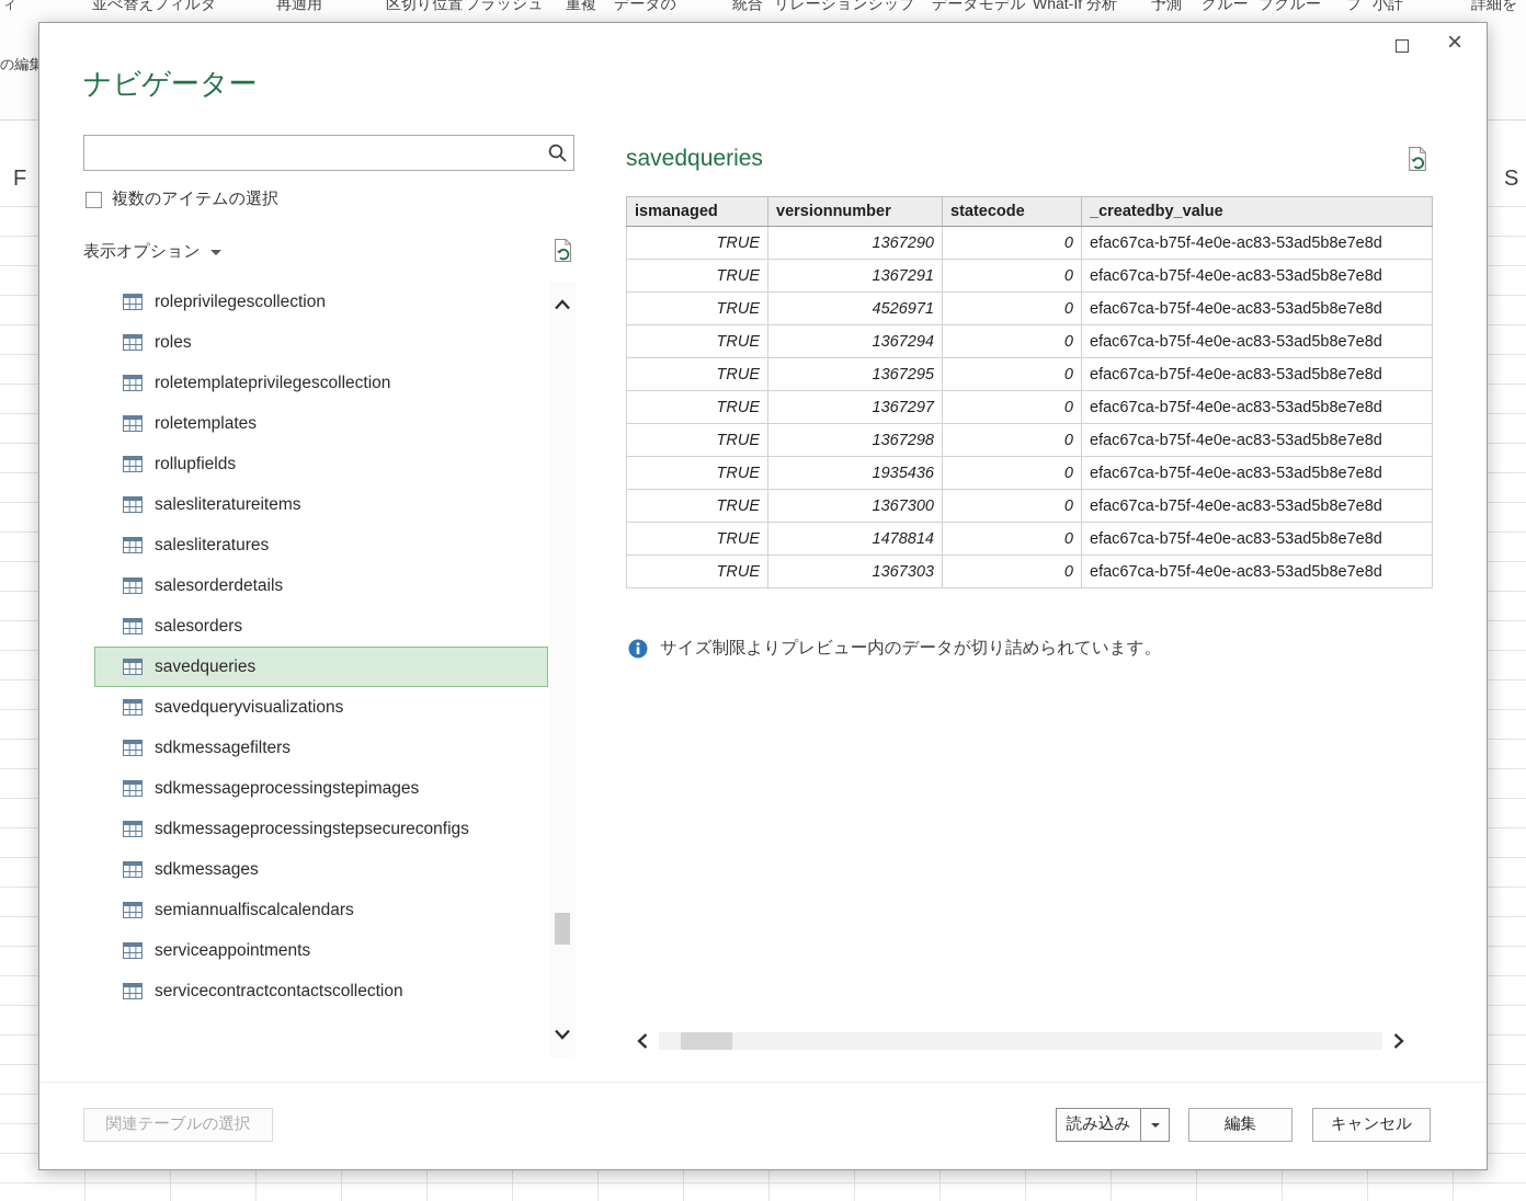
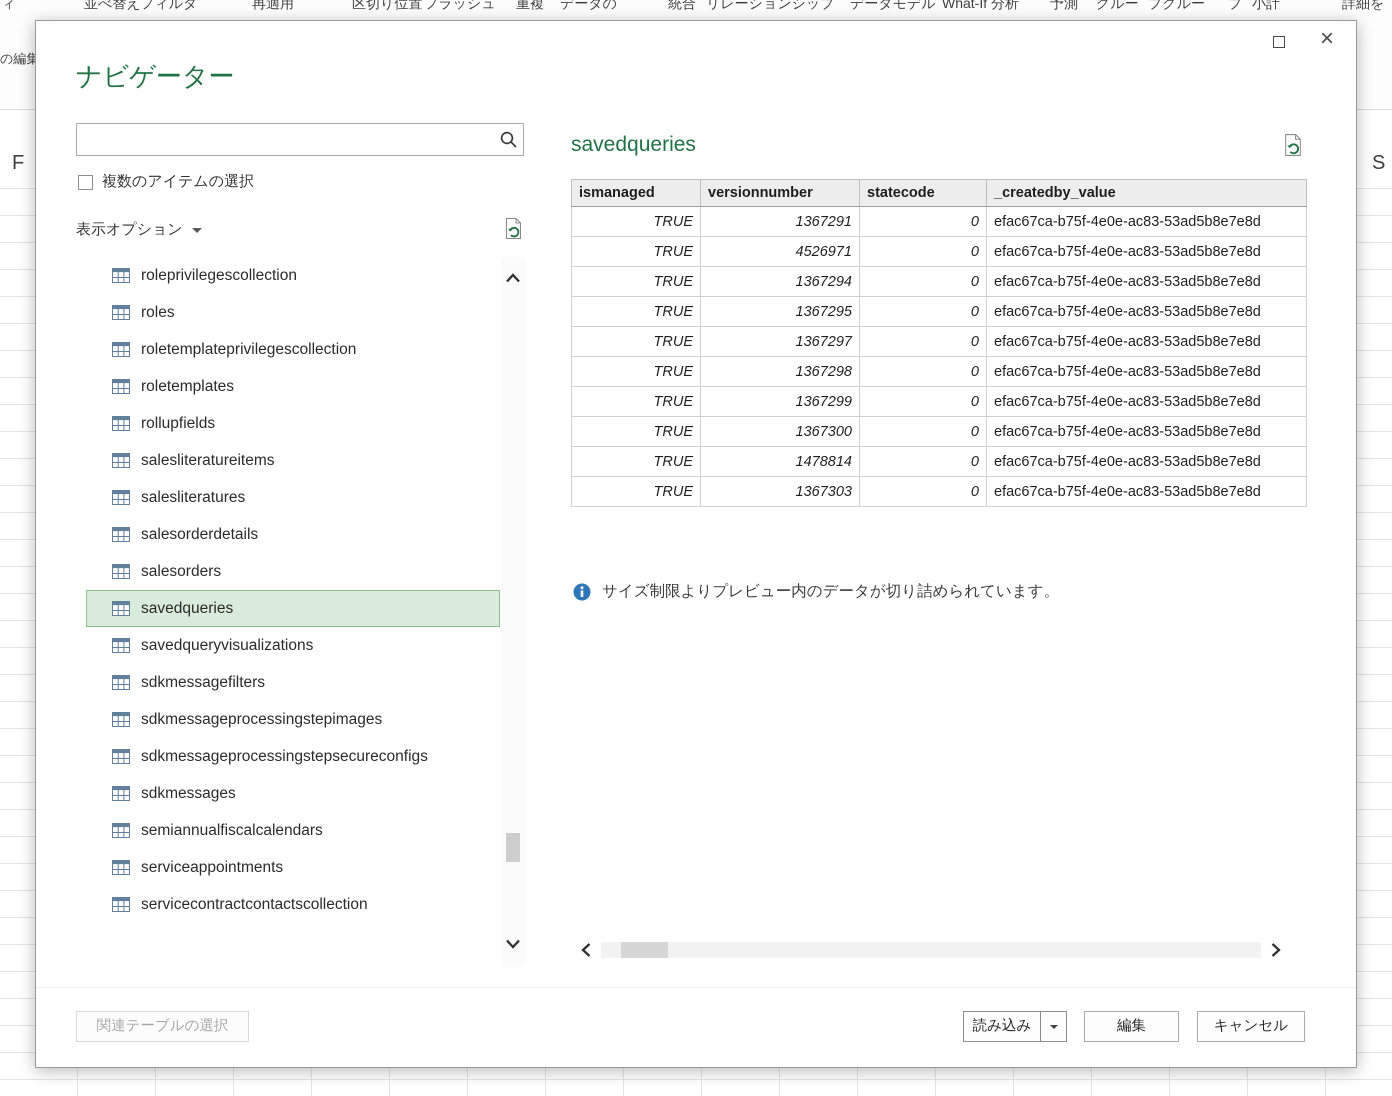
  並べ替え
  フィルタ
  再適用
  区切り位置
  フラッシュ
  重複
  データの
  統合
  リレーションシップ
  データモデル
  What-If 分析
  予測
  グルー
  プグルー
  プ
  小計
  詳細を
  ィ
  の編集
  F
  S
  ナビゲーター
  ×
  複数のアイテムの選択
  表示オプション
  roleprivilegescollection
  roles
  roletemplateprivilegescollection
  roletemplates
  rollupfields
  salesliteratureitems
  salesliteratures
  salesorderdetails
  salesorders
  savedqueries
  savedqueryvisualizations
  sdkmessagefilters
  sdkmessageprocessingstepimages
  sdkmessageprocessingstepsecureconfigs
  sdkmessages
  semiannualfiscalcalendars
  serviceappointments
  servicecontractcontactscollection
  savedqueries
  ismanaged	versionnumber	statecode	_createdby_value
- TRUE	1367290	0	efac67ca-b75f-4e0e-ac83-53ad5b8e7e8d
  TRUE	1367291	0	efac67ca-b75f-4e0e-ac83-53ad5b8e7e8d
  TRUE	4526971	0	efac67ca-b75f-4e0e-ac83-53ad5b8e7e8d
  TRUE	1367294	0	efac67ca-b75f-4e0e-ac83-53ad5b8e7e8d
  TRUE	1367295	0	efac67ca-b75f-4e0e-ac83-53ad5b8e7e8d
  TRUE	1367297	0	efac67ca-b75f-4e0e-ac83-53ad5b8e7e8d
  TRUE	1367298	0	efac67ca-b75f-4e0e-ac83-53ad5b8e7e8d
- TRUE	1935436	0	efac67ca-b75f-4e0e-ac83-53ad5b8e7e8d
+ TRUE	1367299	0	efac67ca-b75f-4e0e-ac83-53ad5b8e7e8d
  TRUE	1367300	0	efac67ca-b75f-4e0e-ac83-53ad5b8e7e8d
  TRUE	1478814	0	efac67ca-b75f-4e0e-ac83-53ad5b8e7e8d
  TRUE	1367303	0	efac67ca-b75f-4e0e-ac83-53ad5b8e7e8d
  サイズ制限よりプレビュー内のデータが切り詰められています。
  関連テーブルの選択
  読み込み
  編集
  キャンセル
